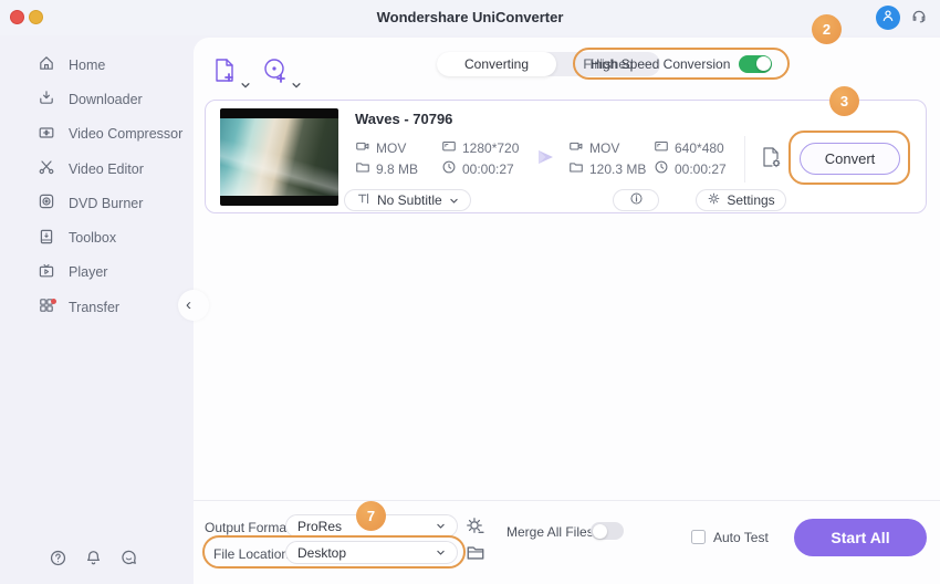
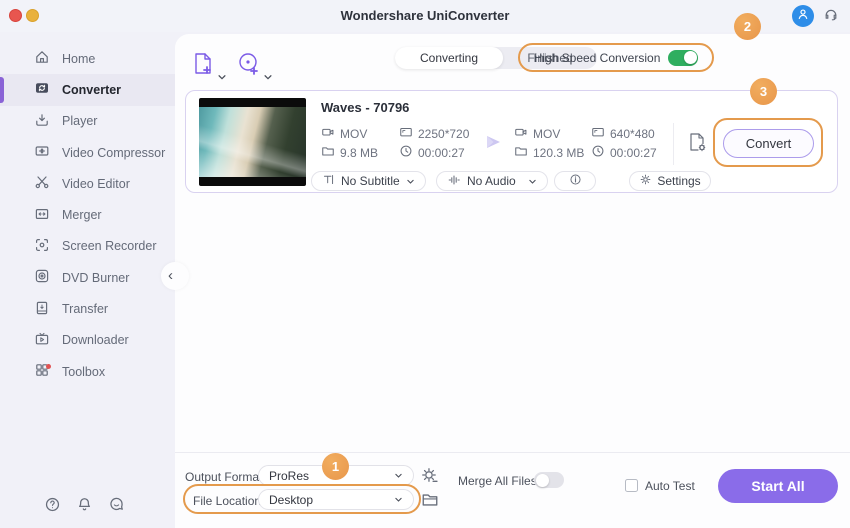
  Wondershare UniConverter
  Home
+ Converter
- Downloader
+ Player
  Video Compressor
  Video Editor
+ Merger
+ Screen Recorder
  DVD Burner
- Toolbox
+ Transfer
- Player
+ Downloader
- Transfer
+ Toolbox
  ‹
  Converting
  Finished
  High Speed Conversion
  2
  Waves - 70796
  MOV
- 1280*720
+ 2250*720
  9.8 MB
  00:00:27
  MOV
  640*480
  120.3 MB
  00:00:27
  Convert
  3
  No Subtitle
+ No Audio
  Settings
  Output Forma
  ProRes
- 7
+ 1
  Merge All File
  Auto Test
  Start All
  File Locatio
  Desktop
